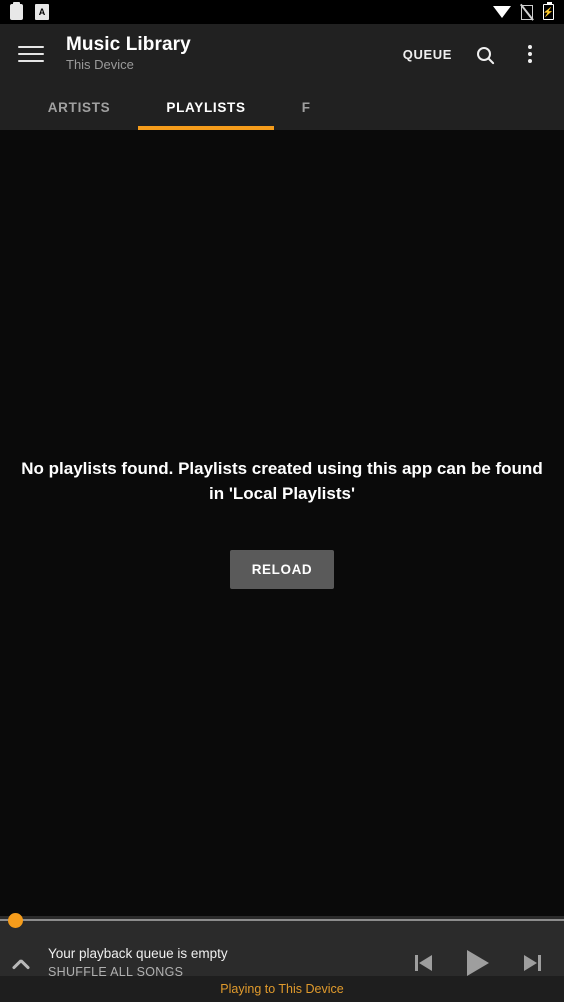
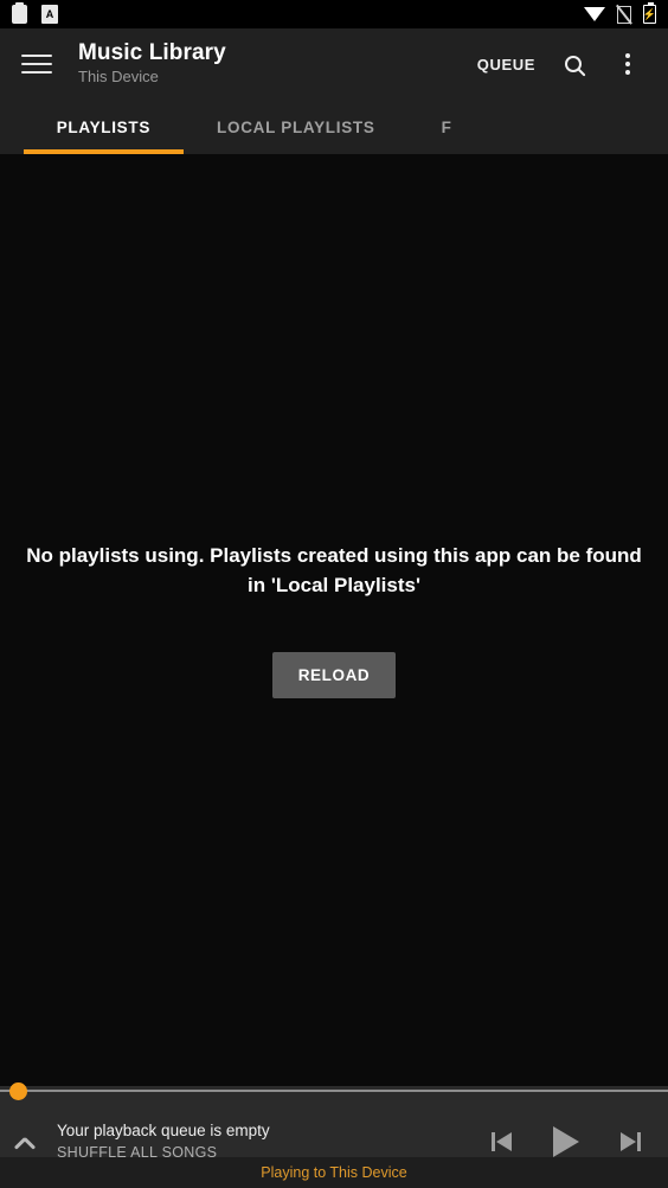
  A
  ⚡
  Music Library
  This Device
  QUEUE
- ARTISTS
  PLAYLISTS
+ LOCAL PLAYLISTS
  F
- No playlists found. Playlists created using this app can be found in 'Local Playlists'
+ No playlists using. Playlists created using this app can be found in 'Local Playlists'
  RELOAD
  Your playback queue is empty
  SHUFFLE ALL SONGS
  Playing to This Device
